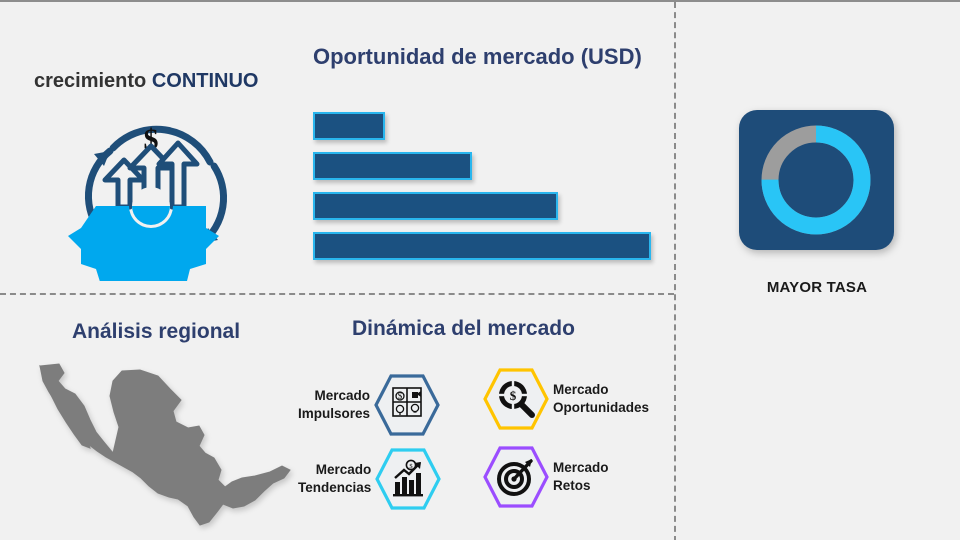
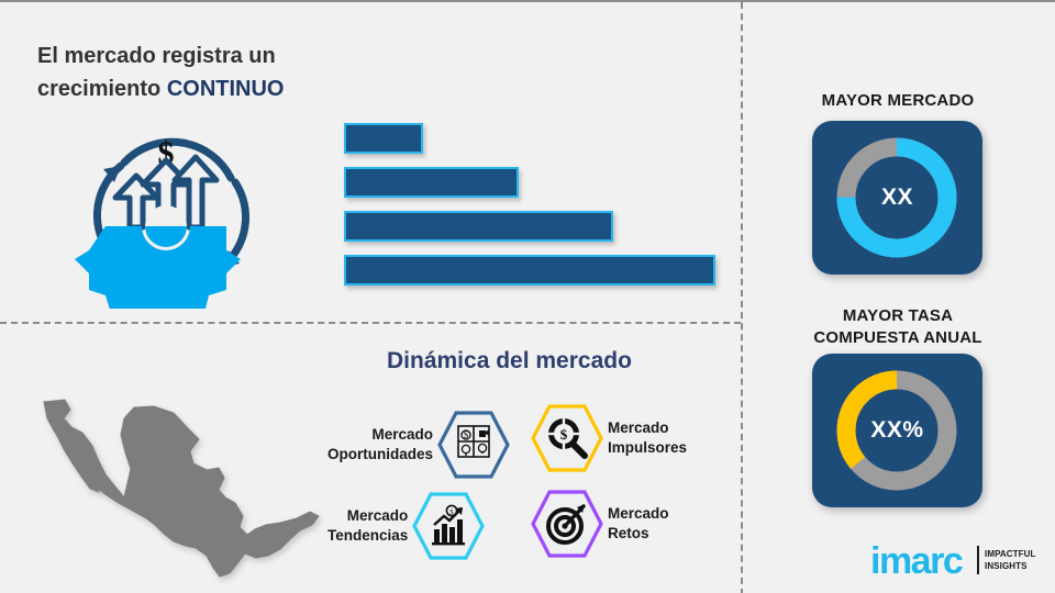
+ El mercado registra un
  crecimiento CONTINUO
  $
- Oportunidad de mercado (USD)
- Análisis regional
  Dinámica del mercado
  Mercado
- Impulsores
+ Oportunidades
  $
  $
  Mercado
- Oportunidades
+ Impulsores
  Mercado
  Tendencias
  Mercado
  Retos
+ MAYOR MERCADO
+ XX
  MAYOR TASA
+ COMPUESTA ANUAL
+ XX%
+ imarc
+ IMPACTFUL
+ INSIGHTS
